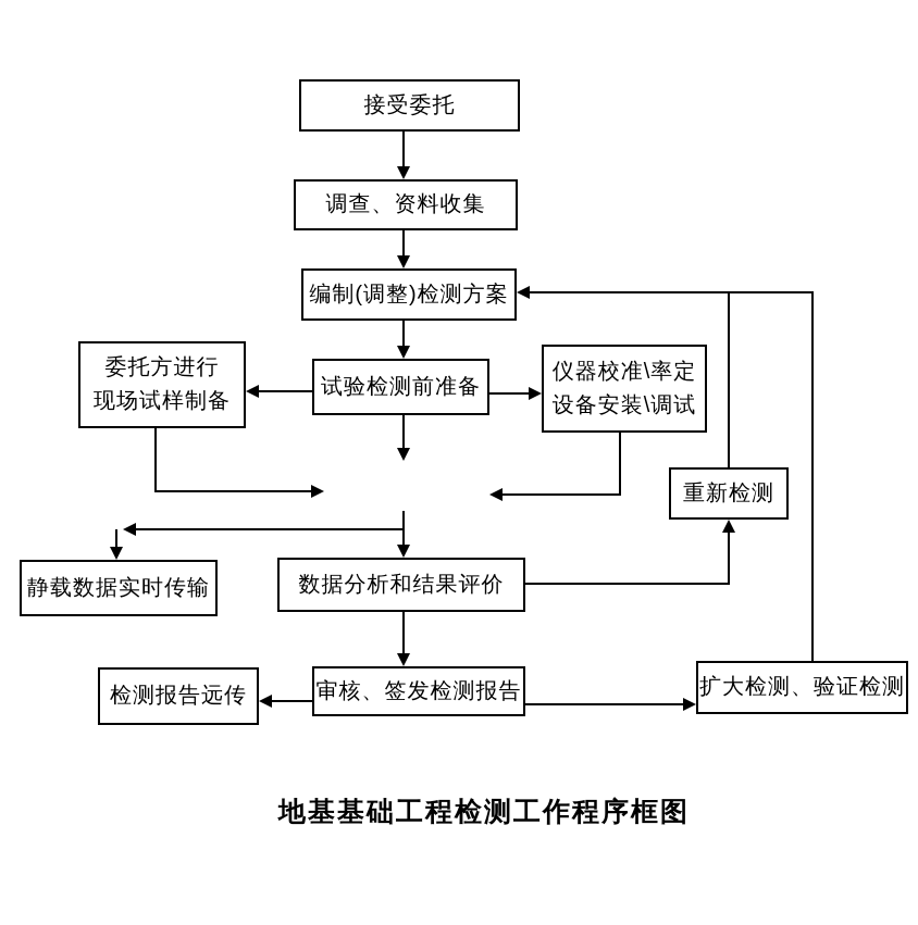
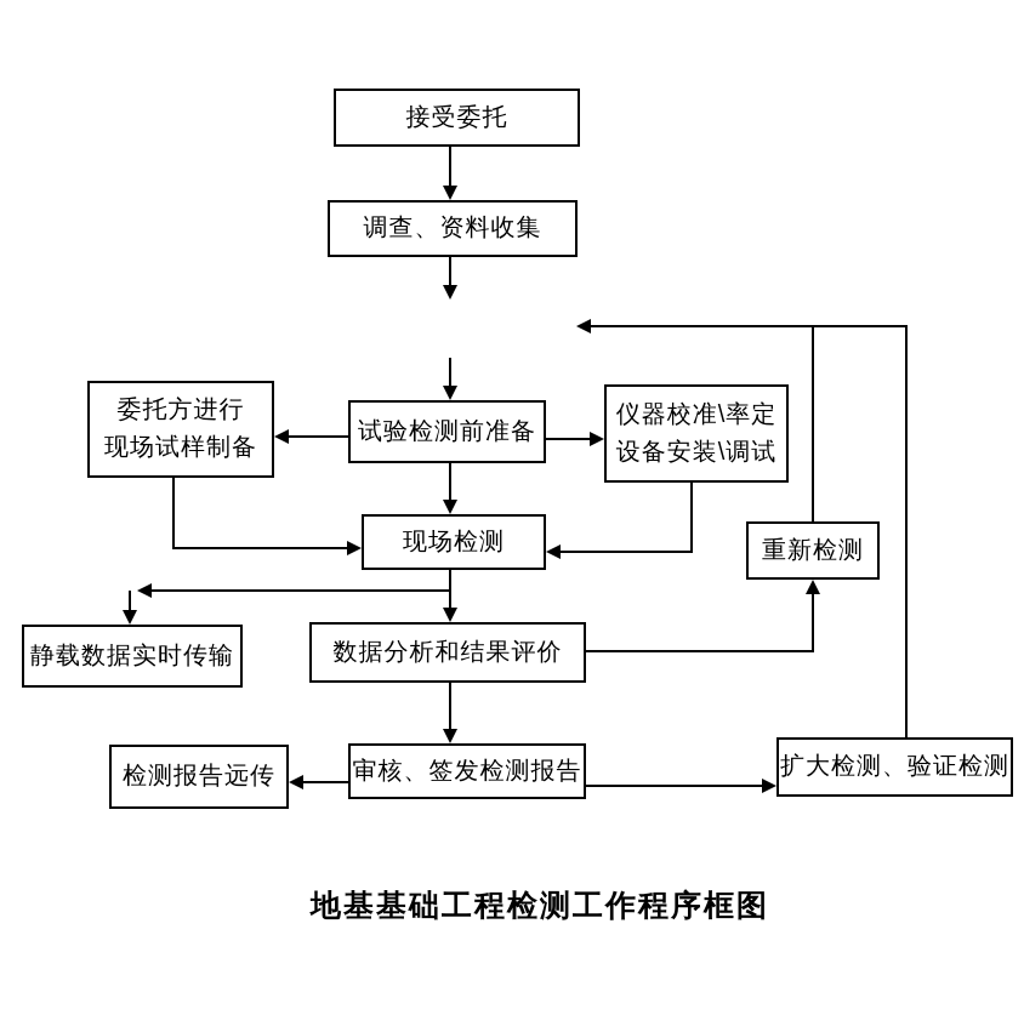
  接受委托
  调查、资料收集
- 编制(调整)检测方案
  委托方进行
  现场试样制备
  试验检测前准备
  仪器校准\率定
  设备安装\调试
+ 现场检测
  重新检测
  静载数据实时传输
  数据分析和结果评价
  审核、签发检测报告
  检测报告远传
  扩大检测、验证检测
  地基基础工程检测工作程序框图
